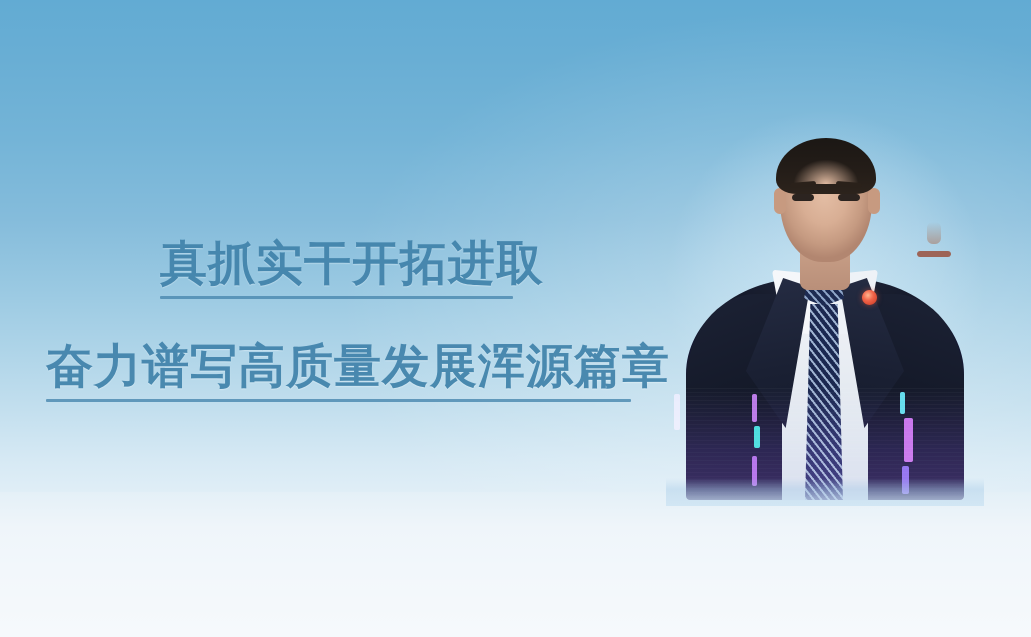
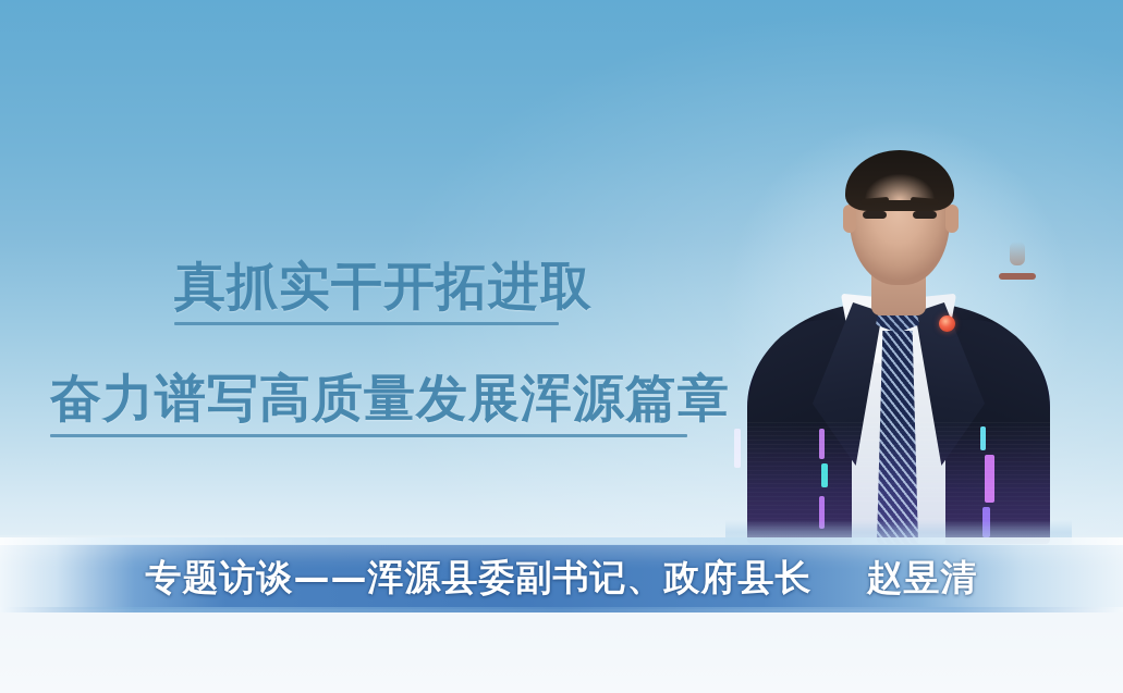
  真抓实干开拓进取
  奋力谱写高质量发展浑源篇
+ 专题访谈——浑源县委副书记、政府县长 赵昱清
